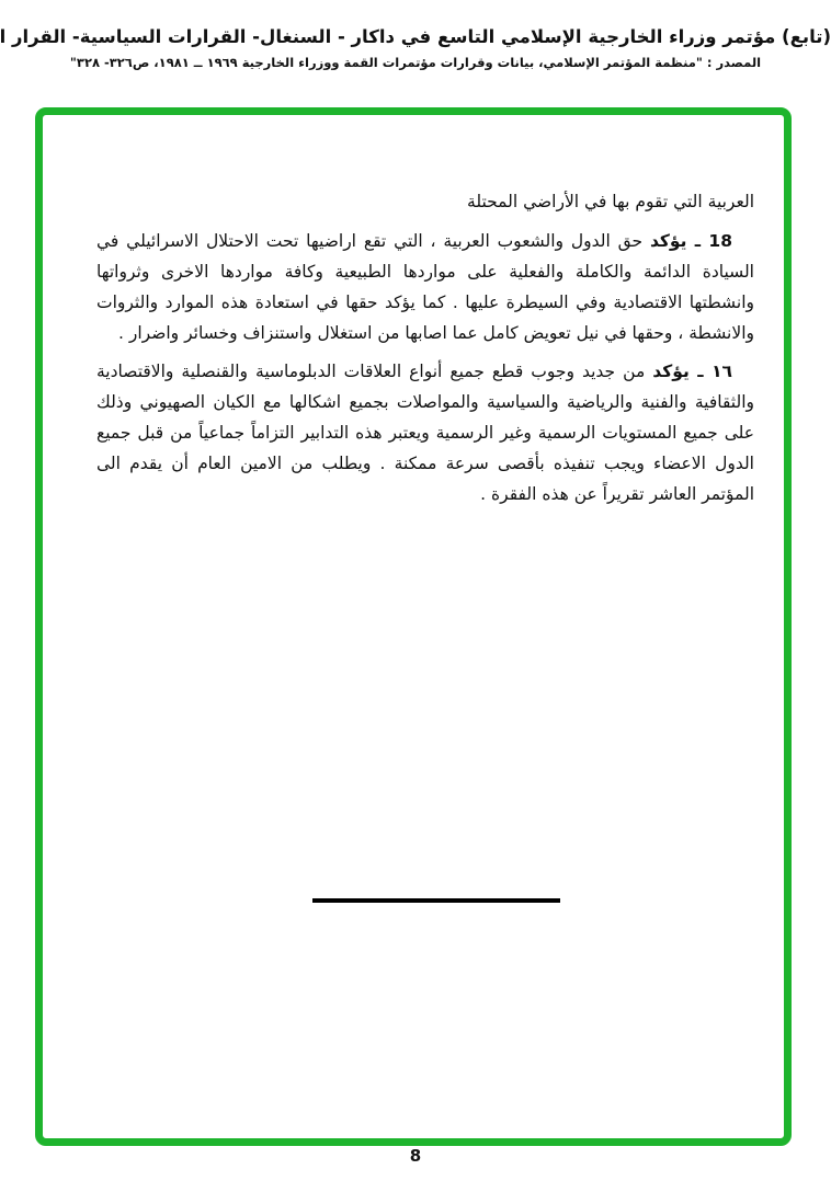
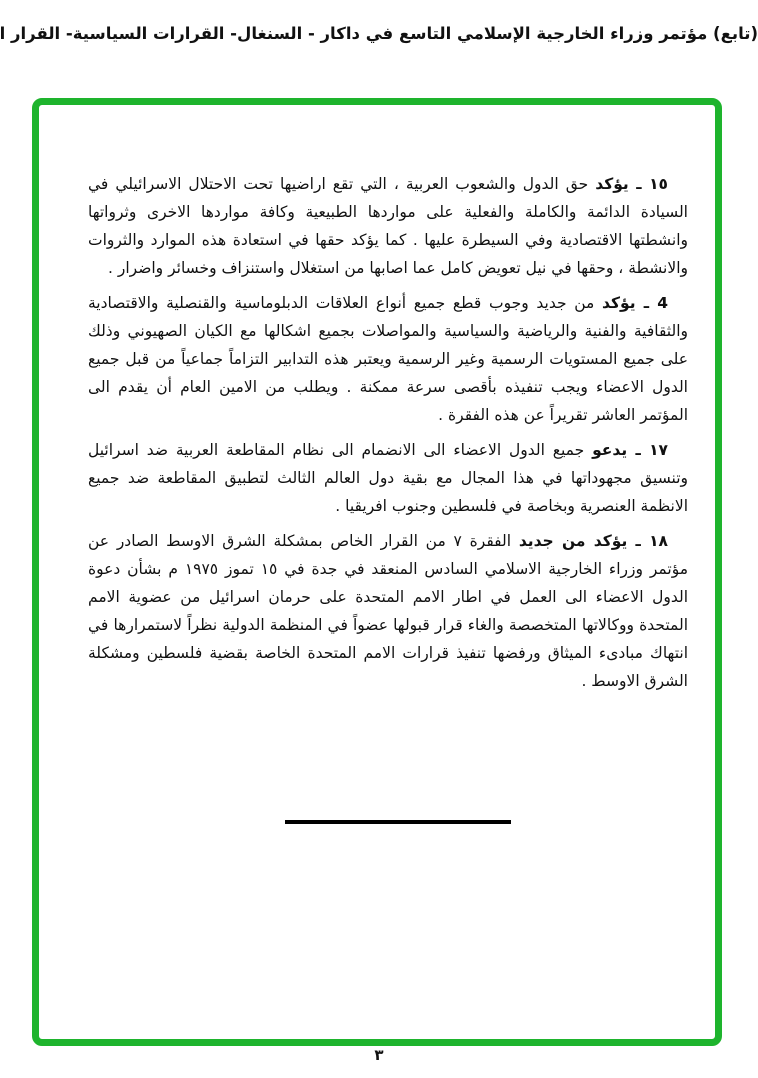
  (تابع) مؤتمر وزراء الخارجية الإسلامي التاسع في داكار - السنغال- القرارات السياسية- القرار ا
- المصدر : "منظمة المؤتمر الإسلامي، بيانات وقرارات مؤتمرات القمة ووزراء الخارجية ١٩٦٩ ــ ١٩٨١، ص٣٢٦- ٣٢٨"
- العربية التي تقوم بها في الأراضي المحتلة
- 18 ـ يؤكد حق الدول والشعوب العربية ، التي تقع اراضيها تحت الاحتلال الاسرائيلي في السيادة الدائمة والكاملة والفعلية على مواردها الطبيعية وكافة مواردها الاخرى وثرواتها وانشطتها الاقتصادية وفي السيطرة عليها . كما يؤكد حقها في استعادة هذه الموارد والثروات والانشطة ، وحقها في نيل تعويض كامل عما اصابها من استغلال واستنزاف وخسائر واضرار .
+ ١٥ ـ يؤكد حق الدول والشعوب العربية ، التي تقع اراضيها تحت الاحتلال الاسرائيلي في السيادة الدائمة والكاملة والفعلية على مواردها الطبيعية وكافة مواردها الاخرى وثرواتها وانشطتها الاقتصادية وفي السيطرة عليها . كما يؤكد حقها في استعادة هذه الموارد والثروات والانشطة ، وحقها في نيل تعويض كامل عما اصابها من استغلال واستنزاف وخسائر واضرار .
- ١٦ ـ يؤكد من جديد وجوب قطع جميع أنواع العلاقات الدبلوماسية والقنصلية والاقتصادية والثقافية والفنية والرياضية والسياسية والمواصلات بجميع اشكالها مع الكيان الصهيوني وذلك على جميع المستويات الرسمية وغير الرسمية ويعتبر هذه التدابير التزاماً جماعياً من قبل جميع الدول الاعضاء ويجب تنفيذه بأقصى سرعة ممكنة . ويطلب من الامين العام أن يقدم الى المؤتمر العاشر تقريراً عن هذه الفقرة .
+ 4 ـ يؤكد من جديد وجوب قطع جميع أنواع العلاقات الدبلوماسية والقنصلية والاقتصادية والثقافية والفنية والرياضية والسياسية والمواصلات بجميع اشكالها مع الكيان الصهيوني وذلك على جميع المستويات الرسمية وغير الرسمية ويعتبر هذه التدابير التزاماً جماعياً من قبل جميع الدول الاعضاء ويجب تنفيذه بأقصى سرعة ممكنة . ويطلب من الامين العام أن يقدم الى المؤتمر العاشر تقريراً عن هذه الفقرة .
+ ١٧ ـ يدعو جميع الدول الاعضاء الى الانضمام الى نظام المقاطعة العربية ضد اسرائيل وتنسيق مجهوداتها في هذا المجال مع بقية دول العالم الثالث لتطبيق المقاطعة ضد جميع الانظمة العنصرية وبخاصة في فلسطين وجنوب افريقيا .
+ ١٨ ـ يؤكد من جديد الفقرة ٧ من القرار الخاص بمشكلة الشرق الاوسط الصادر عن مؤتمر وزراء الخارجية الاسلامي السادس المنعقد في جدة في ١٥ تموز ١٩٧٥ م بشأن دعوة الدول الاعضاء الى العمل في اطار الامم المتحدة على حرمان اسرائيل من عضوية الامم المتحدة ووكالاتها المتخصصة والغاء قرار قبولها عضواً في المنظمة الدولية نظراً لاستمرارها في انتهاك مبادىء الميثاق ورفضها تنفيذ قرارات الامم المتحدة الخاصة بقضية فلسطين ومشكلة الشرق الاوسط .
- 8
+ ٣
